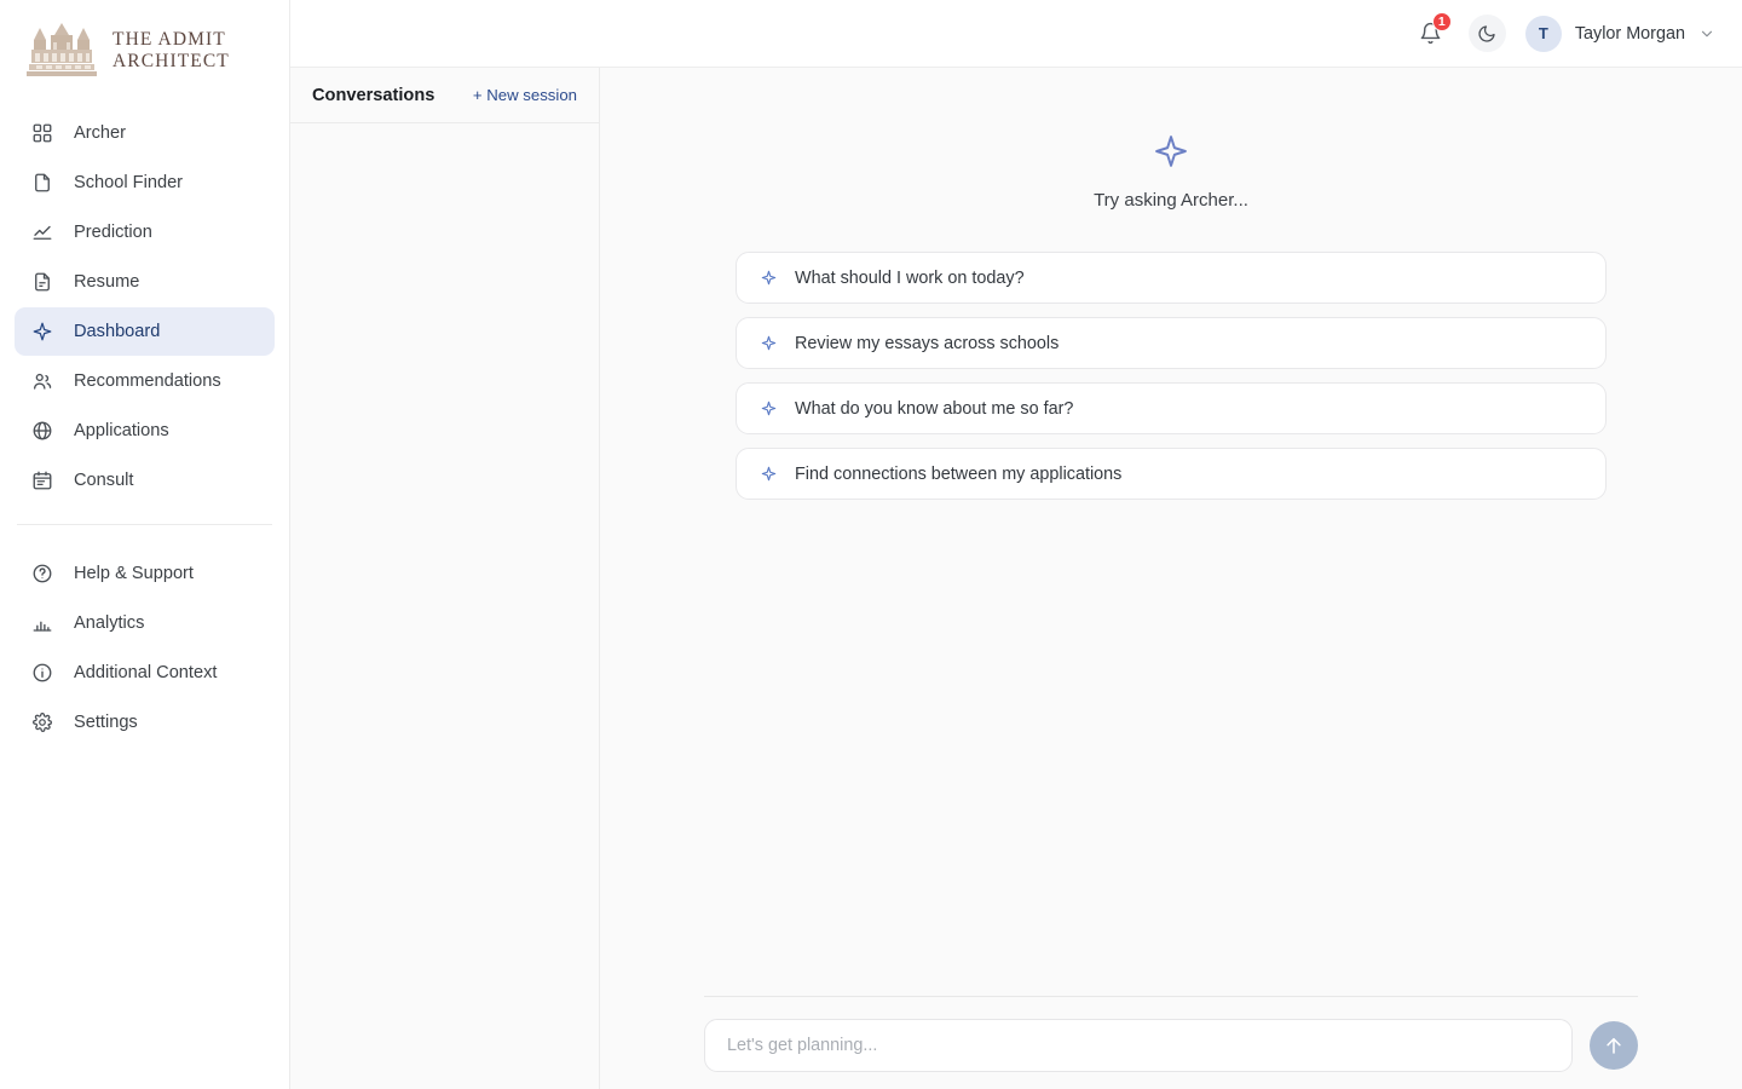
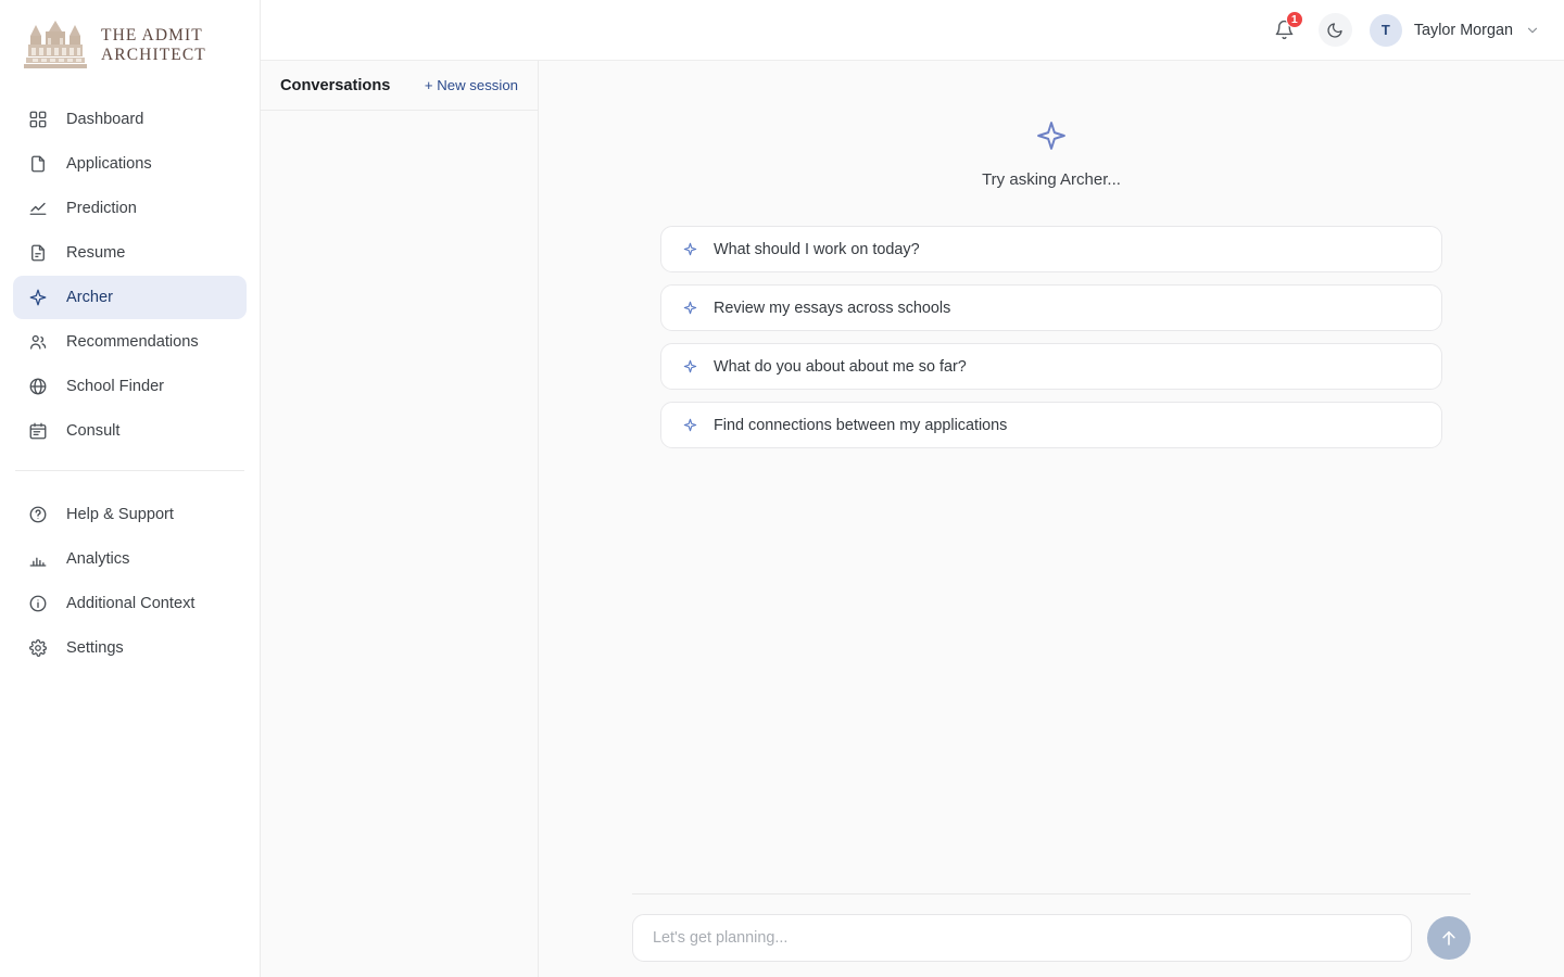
  THE ADMIT
  ARCHITECT
- Archer
+ Dashboard
- School Finder
+ Applications
  Prediction
  Resume
- Dashboard
+ Archer
  Recommendations
- Applications
+ School Finder
  Consult
  Help & Support
  Analytics
  Additional Context
  Settings
  1
  T
  Taylor Morgan
  Conversations
  + New session
  Try asking Archer...
  What should I work on today?
  Review my essays across schools
- What do you know about me so far?
+ What do you about about me so far?
  Find connections between my applications
  Let's get planning...
